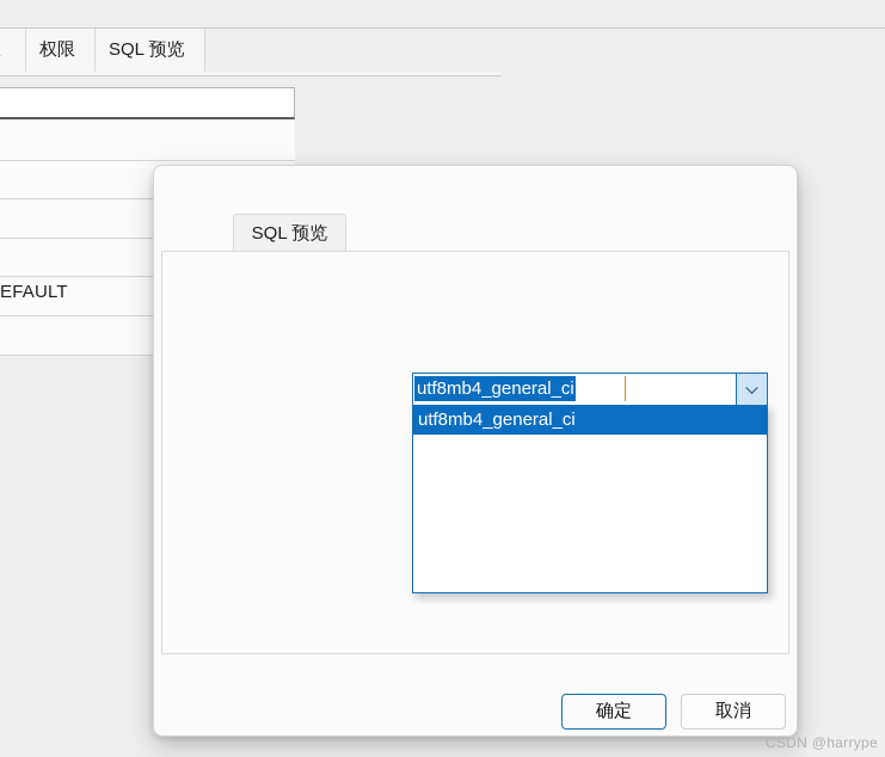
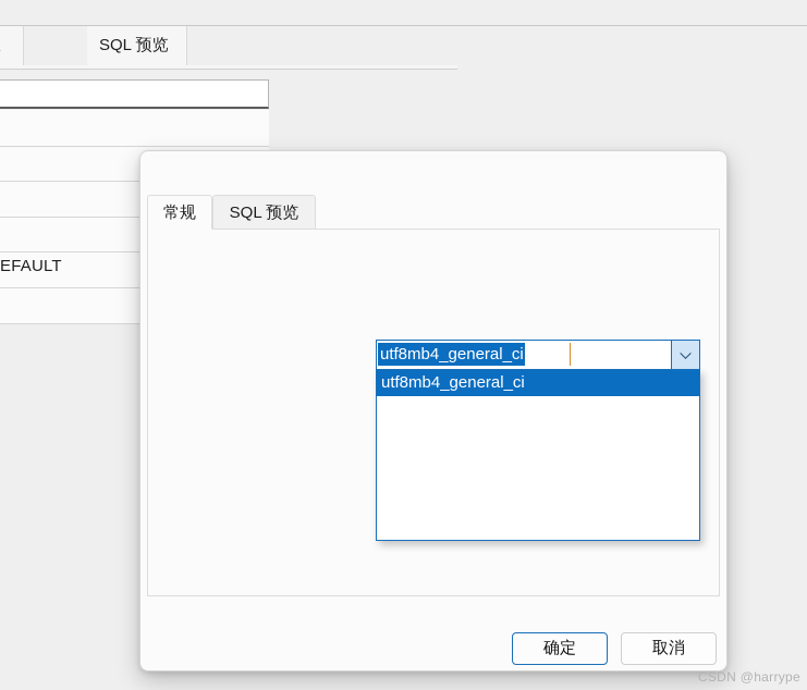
- 权限
  SQL 预览
  EFAULT
+ 常规
  SQL 预览
  utf8mb4_general_ci
  utf8mb4_general_ci
  确定
  取消
  CSDN @harrype
